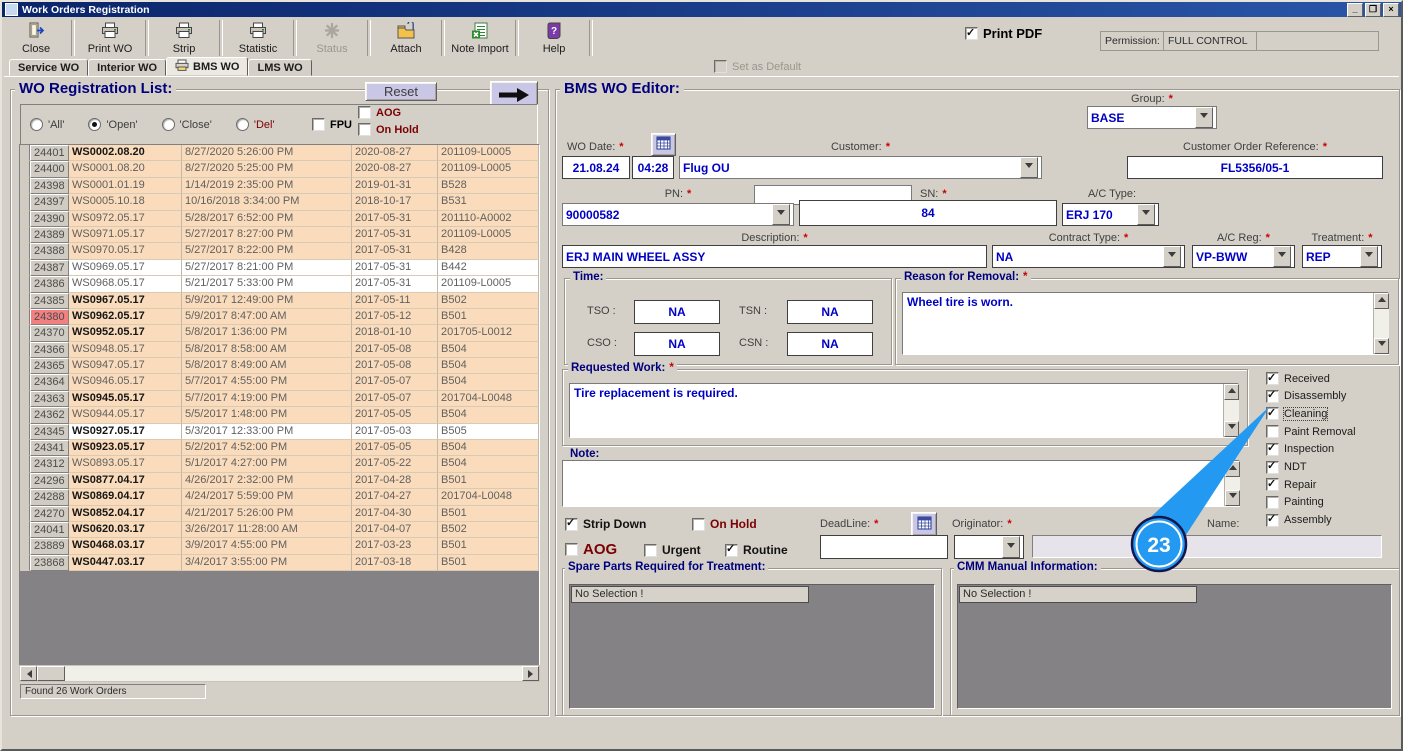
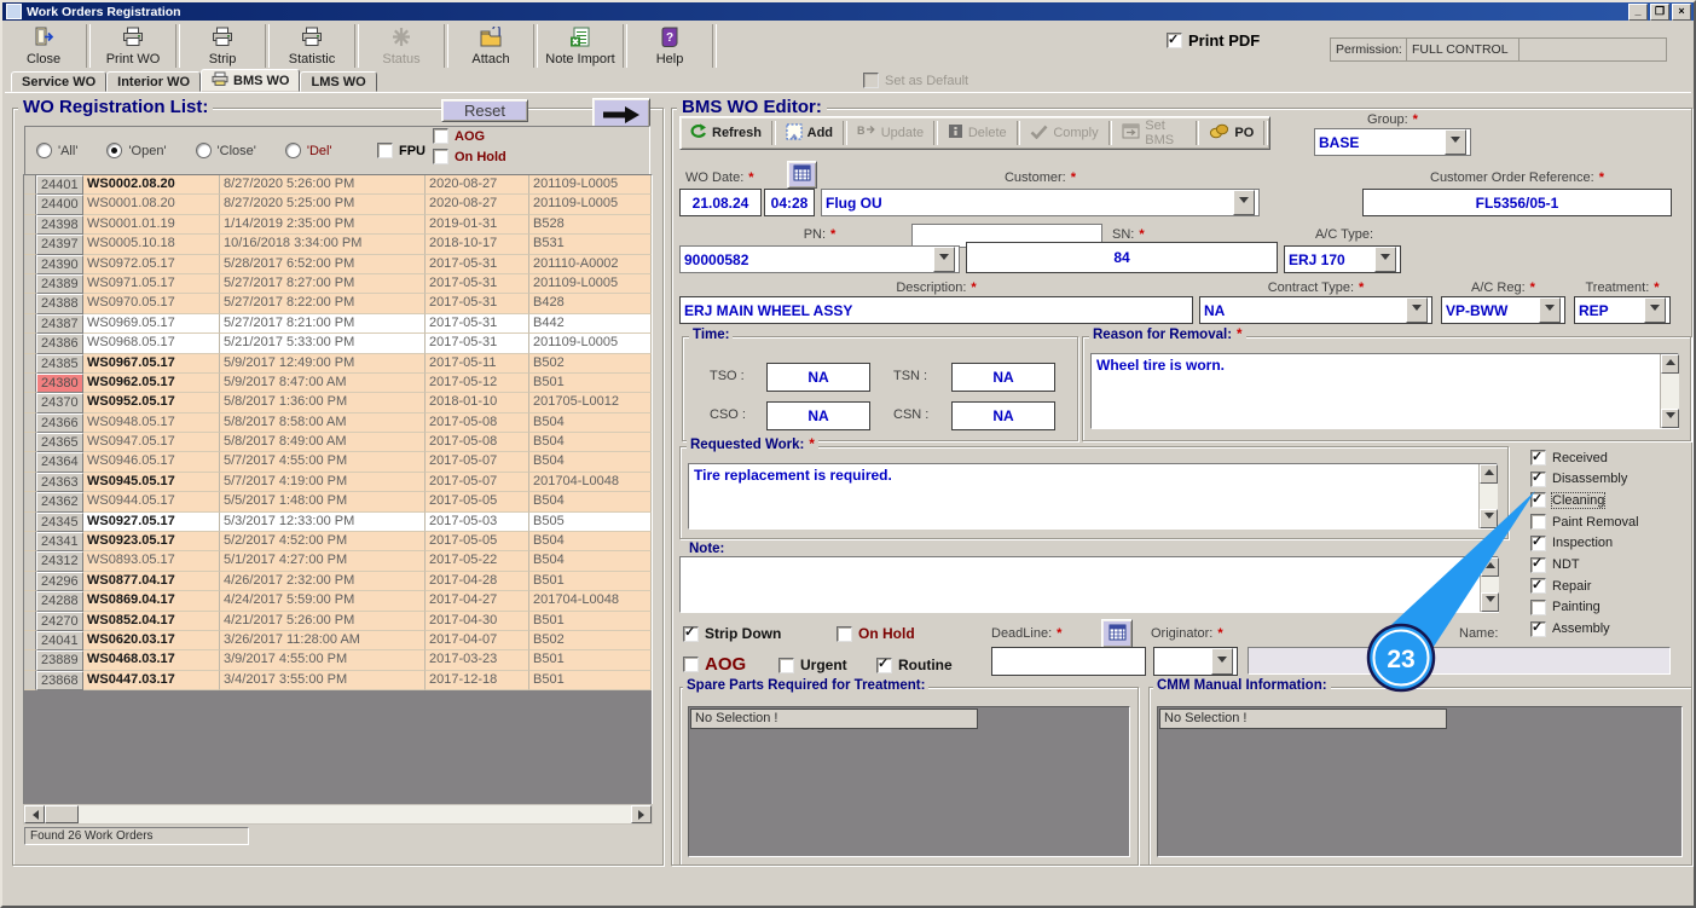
  Work Orders Registration
  _
  ❐
  ×
  Close
  Print WO
  Strip
  Statistic
  Status
  Attach
  Note Import
  ?
  Help
  Print PDF
  Permission:
  FULL CONTROL
  Service WO
  Interior WO
  BMS WO
  LMS WO
  Set as Default
  WO Registration List:
  Reset
  'All'
  'Open'
  'Close'
  'Del'
  FPU
  AOG
  On Hold
  24401
  WS0002.08.20
  8/27/2020 5:26:00 PM
  2020-08-27
  201109-L0005
  24400
  WS0001.08.20
  8/27/2020 5:25:00 PM
  2020-08-27
  201109-L0005
  24398
  WS0001.01.19
  1/14/2019 2:35:00 PM
  2019-01-31
  B528
  24397
  WS0005.10.18
  10/16/2018 3:34:00 PM
  2018-10-17
  B531
  24390
  WS0972.05.17
  5/28/2017 6:52:00 PM
  2017-05-31
  201110-A0002
  24389
  WS0971.05.17
  5/27/2017 8:27:00 PM
  2017-05-31
  201109-L0005
  24388
  WS0970.05.17
  5/27/2017 8:22:00 PM
  2017-05-31
  B428
  24387
  WS0969.05.17
  5/27/2017 8:21:00 PM
  2017-05-31
  B442
  24386
  WS0968.05.17
  5/21/2017 5:33:00 PM
  2017-05-31
  201109-L0005
  24385
  WS0967.05.17
  5/9/2017 12:49:00 PM
  2017-05-11
  B502
  24380
  WS0962.05.17
  5/9/2017 8:47:00 AM
  2017-05-12
  B501
  24370
  WS0952.05.17
  5/8/2017 1:36:00 PM
  2018-01-10
  201705-L0012
  24366
  WS0948.05.17
  5/8/2017 8:58:00 AM
  2017-05-08
  B504
  24365
  WS0947.05.17
  5/8/2017 8:49:00 AM
  2017-05-08
  B504
  24364
  WS0946.05.17
  5/7/2017 4:55:00 PM
  2017-05-07
  B504
  24363
  WS0945.05.17
  5/7/2017 4:19:00 PM
  2017-05-07
  201704-L0048
  24362
  WS0944.05.17
  5/5/2017 1:48:00 PM
  2017-05-05
  B504
  24345
  WS0927.05.17
  5/3/2017 12:33:00 PM
  2017-05-03
  B505
  24341
  WS0923.05.17
  5/2/2017 4:52:00 PM
  2017-05-05
  B504
  24312
  WS0893.05.17
  5/1/2017 4:27:00 PM
  2017-05-22
  B504
  24296
  WS0877.04.17
  4/26/2017 2:32:00 PM
  2017-04-28
  B501
  24288
  WS0869.04.17
  4/24/2017 5:59:00 PM
  2017-04-27
  201704-L0048
  24270
  WS0852.04.17
  4/21/2017 5:26:00 PM
  2017-04-30
  B501
  24041
  WS0620.03.17
  3/26/2017 11:28:00 AM
  2017-04-07
  B502
  23889
  WS0468.03.17
  3/9/2017 4:55:00 PM
  2017-03-23
  B501
  23868
  WS0447.03.17
  3/4/2017 3:55:00 PM
- 2017-03-18
+ 2017-12-18
  B501
  Found 26 Work Orders
  BMS WO Editor:
+ Refresh
+ Add
+ B
+ Update
+ Delete
+ Comply
+ Set BMS
+ PO
  Group: *
  BASE
  WO Date: *
  21.08.24
  04:28
  Customer: *
  Flug OU
  Customer Order Reference: *
  FL5356/05-1
  PN: *
  SN: *
  A/C Type:
  90000582
  84
  ERJ 170
  Description: *
  Contract Type: *
  A/C Reg: *
  Treatment: *
  ERJ MAIN WHEEL ASSY
  NA
  VP-BWW
  REP
  Time:
  TSO :
  NA
  TSN :
  NA
  CSO :
  NA
  CSN :
  NA
  Reason for Removal: *
  Wheel tire is worn.
  Requested Work: *
  Tire replacement is required.
  Received
  Disassembly
  Cleaning
  Paint Removal
  Inspection
  NDT
  Repair
  Painting
  Assembly
  Note:
  Strip Down
  On Hold
  AOG
  Urgent
  Routine
  DeadLine: *
  Originator: *
  Name:
  Spare Parts Required for Treatment:
  No Selection !
  CMM Manual Information:
  No Selection !
  23
